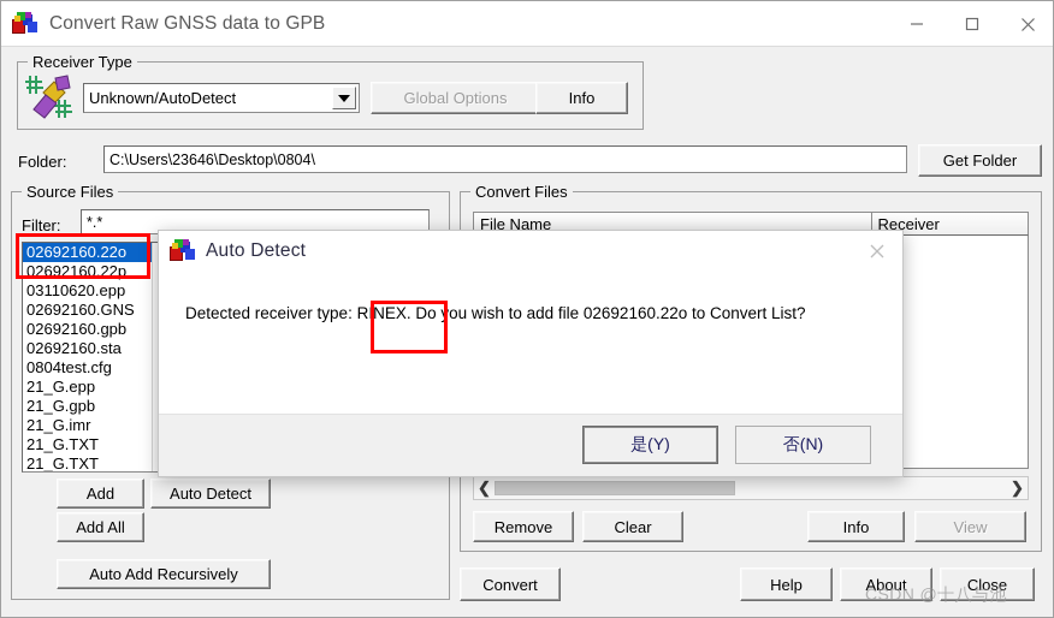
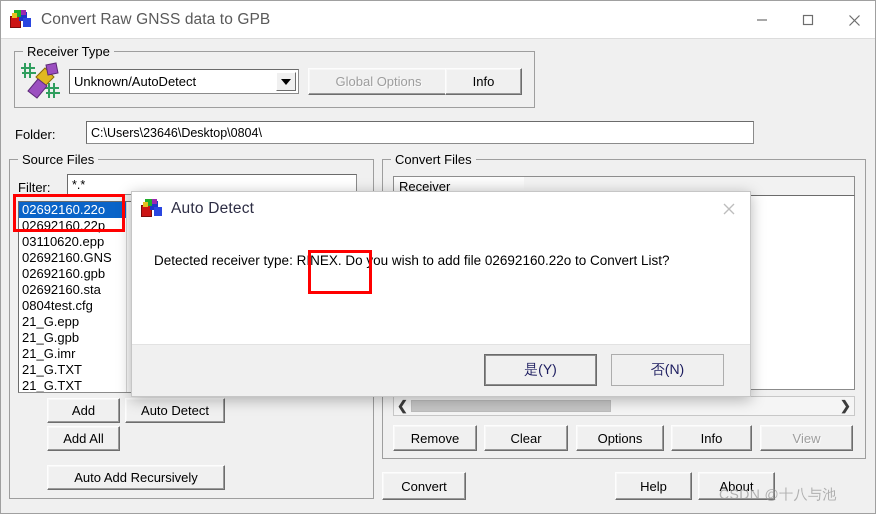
  Convert Raw GNSS data to GPB
  Receiver Type
  Unknown/AutoDetect
  Global Options
  Info
  Folder:
  C:\Users\23646\Desktop\0804\
- Get Folder
  Source Files
  Filter:
  *.*
  02692160.22o
  02692160.22p
  03110620.epp
  02692160.GNS
  02692160.gpb
  02692160.sta
  0804test.cfg
  21_G.epp
  21_G.gpb
  21_G.imr
  21_G.TXT
  21_G.TXT
  Add
  Auto Detect
  Add All
  Auto Add Recursively
  Convert Files
- File Name
  Receiver
  ❮
  ❯
  Remove
  Clear
+ Options
  Info
  View
  Convert
  Help
  About
- Close
  CSDN @十八与池
  Auto Detect
  Detected receiver type: RINEX. Do you wish to add file 02692160.22o to Convert List?
  是(Y)
  否(N)
